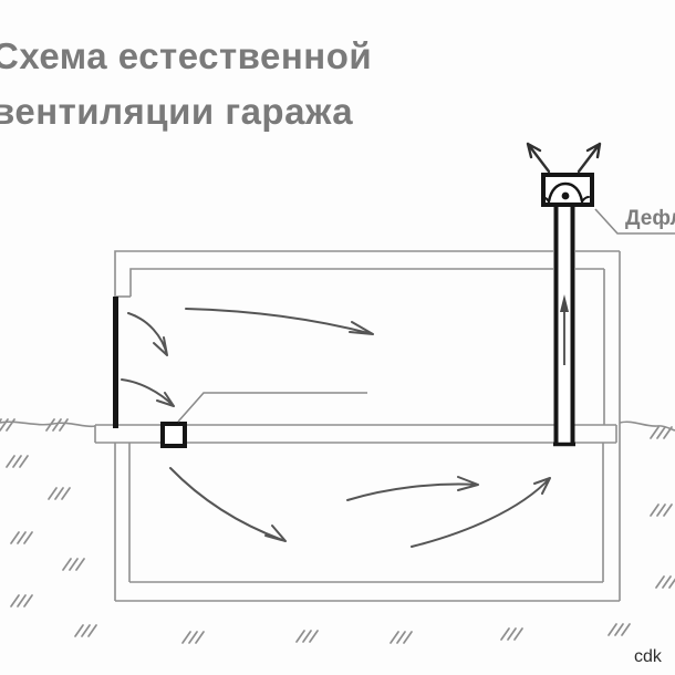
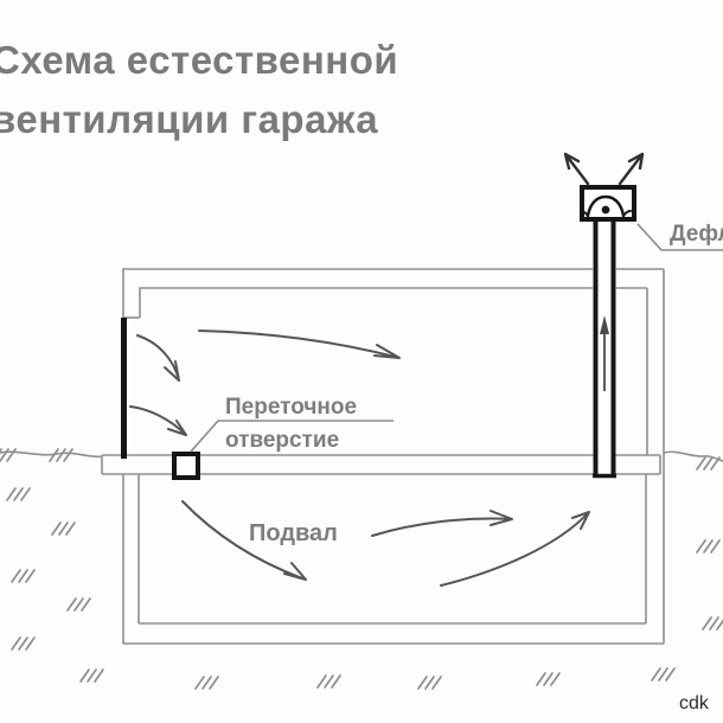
+ Переточное
+ отверстие
+ Подвал
  Деф
  cdk
  Схема естественной
  вентиляции гаража
